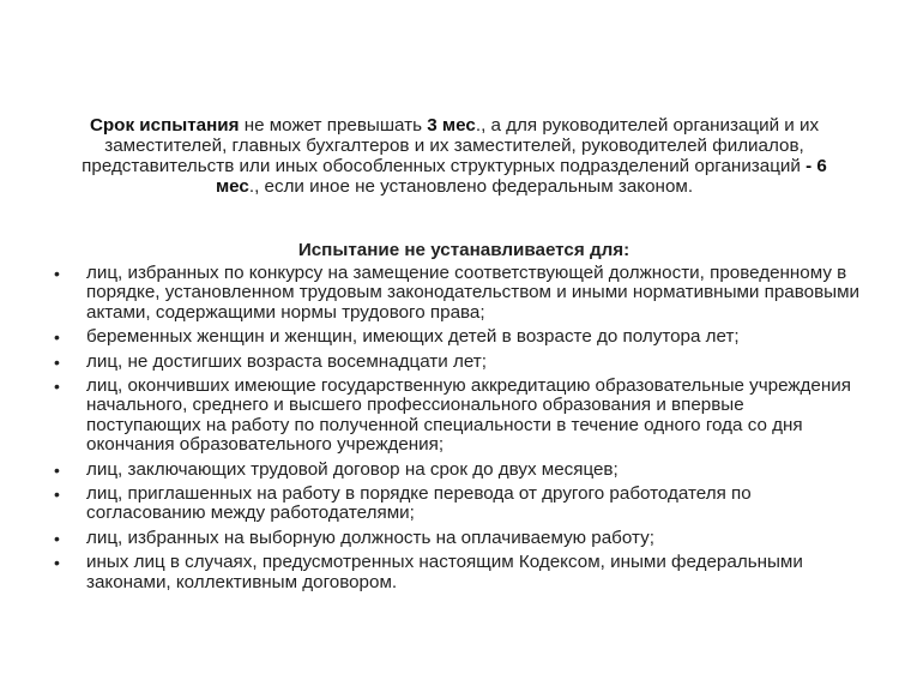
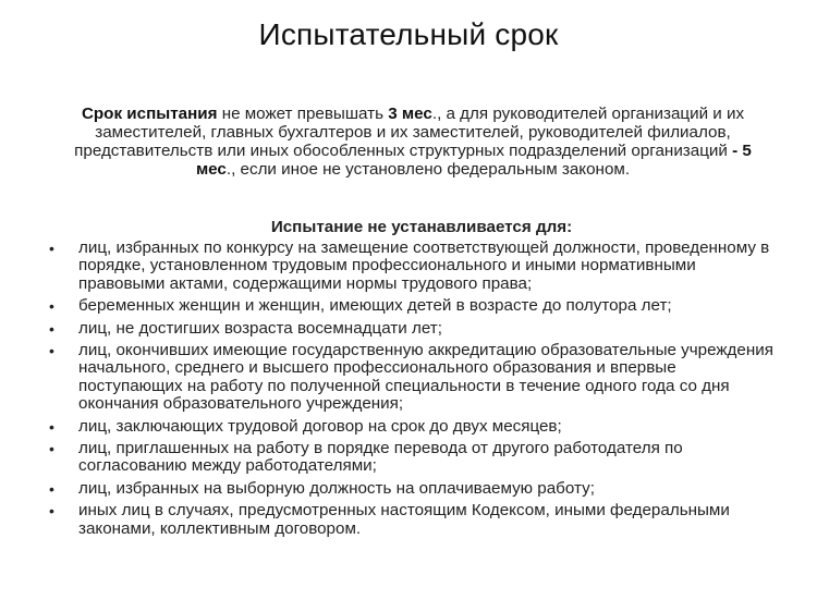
+ Испытательный срок
- Срок испытания не может превышать 3 мес., а для руководителей организаций и их заместителей, главных бухгалтеров и их заместителей, руководителей филиалов, представительств или иных обособленных структурных подразделений организаций - 6 мес., если иное не установлено федеральным законом.
+ Срок испытания не может превышать 3 мес., а для руководителей организаций и их заместителей, главных бухгалтеров и их заместителей, руководителей филиалов, представительств или иных обособленных структурных подразделений организаций - 5 мес., если иное не установлено федеральным законом.
  Испытание не устанавливается для:
  •
- лиц, избранных по конкурсу на замещение соответствующей должности, проведенному в порядке, установленном трудовым законодательством и иными нормативными правовыми актами, содержащими нормы трудового права;
+ лиц, избранных по конкурсу на замещение соответствующей должности, проведенному в порядке, установленном трудовым профессионального и иными нормативными правовыми актами, содержащими нормы трудового права;
  •
  беременных женщин и женщин, имеющих детей в возрасте до полутора лет;
  •
  лиц, не достигших возраста восемнадцати лет;
  •
  лиц, окончивших имеющие государственную аккредитацию образовательные учреждения начального, среднего и высшего профессионального образования и впервые поступающих на работу по полученной специальности в течение одного года со дня окончания образовательного учреждения;
  •
  лиц, заключающих трудовой договор на срок до двух месяцев;
  •
  лиц, приглашенных на работу в порядке перевода от другого работодателя по согласованию между работодателями;
  •
  лиц, избранных на выборную должность на оплачиваемую работу;
  •
  иных лиц в случаях, предусмотренных настоящим Кодексом, иными федеральными законами, коллективным договором.
